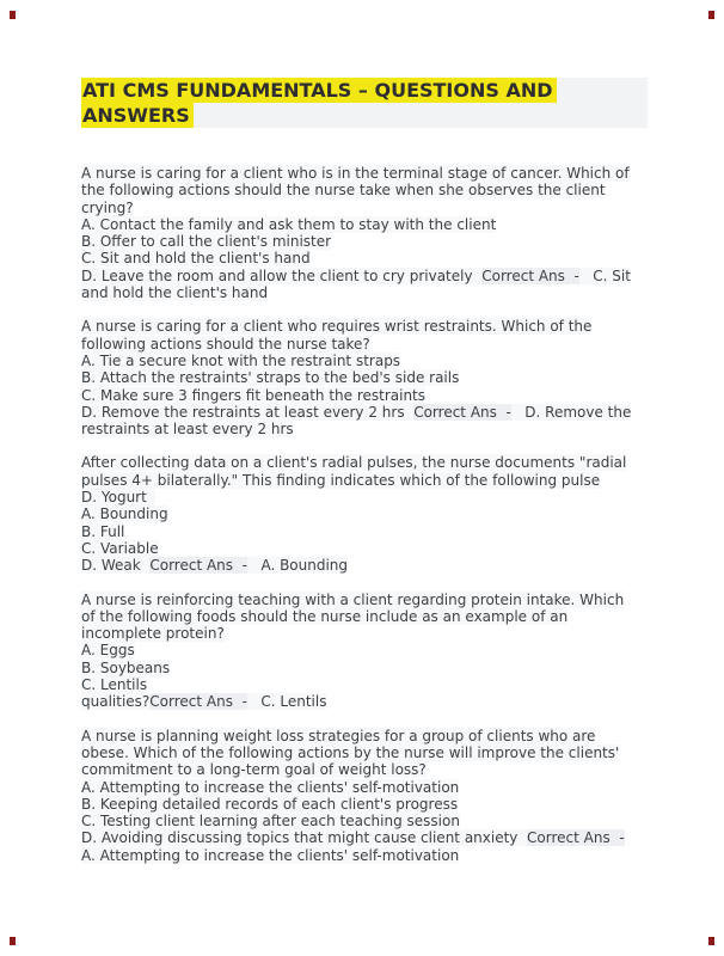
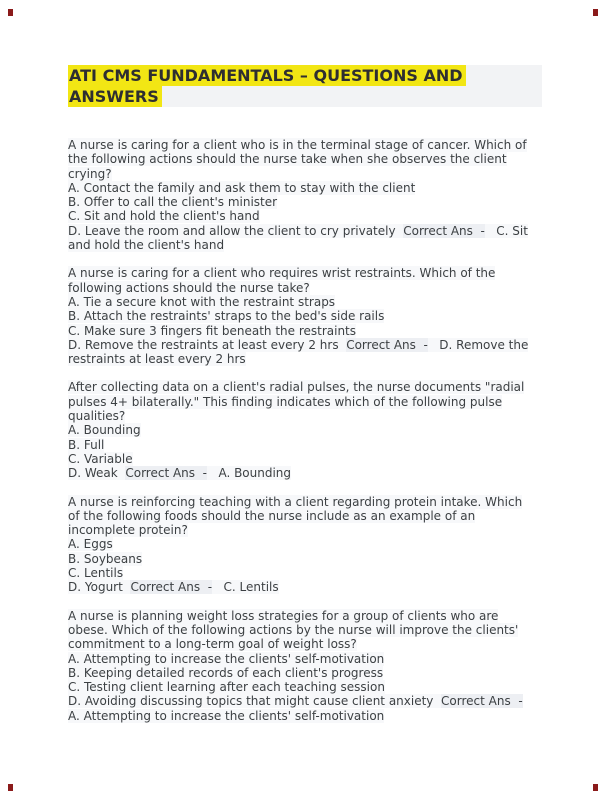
  ATI CMS FUNDAMENTALS – QUESTIONS AND
  ANSWERS
  A nurse is caring for a client who is in the terminal stage of cancer. Which of
  the following actions should the nurse take when she observes the client
  crying?
  A. Contact the family and ask them to stay with the client
  B. Offer to call the client's minister
  C. Sit and hold the client's hand
  D. Leave the room and allow the client to cry privately Correct Ans - C. Sit
  and hold the client's hand
  A nurse is caring for a client who requires wrist restraints. Which of the
  following actions should the nurse take?
  A. Tie a secure knot with the restraint straps
  B. Attach the restraints' straps to the bed's side rails
  C. Make sure 3 fingers fit beneath the restraints
  D. Remove the restraints at least every 2 hrs Correct Ans - D. Remove the
  restraints at least every 2 hrs
  After collecting data on a client's radial pulses, the nurse documents "radial
  pulses 4+ bilaterally." This finding indicates which of the following pulse
- D. Yogurt
+ qualities?
  A. Bounding
  B. Full
  C. Variable
  D. Weak Correct Ans - A. Bounding
  A nurse is reinforcing teaching with a client regarding protein intake. Which
  of the following foods should the nurse include as an example of an
  incomplete protein?
  A. Eggs
  B. Soybeans
  C. Lentils
- qualities?Correct Ans - C. Lentils
+ D. Yogurt Correct Ans - C. Lentils
  A nurse is planning weight loss strategies for a group of clients who are
  obese. Which of the following actions by the nurse will improve the clients'
  commitment to a long-term goal of weight loss?
  A. Attempting to increase the clients' self-motivation
  B. Keeping detailed records of each client's progress
  C. Testing client learning after each teaching session
  D. Avoiding discussing topics that might cause client anxiety Correct Ans -
  A. Attempting to increase the clients' self-motivation
